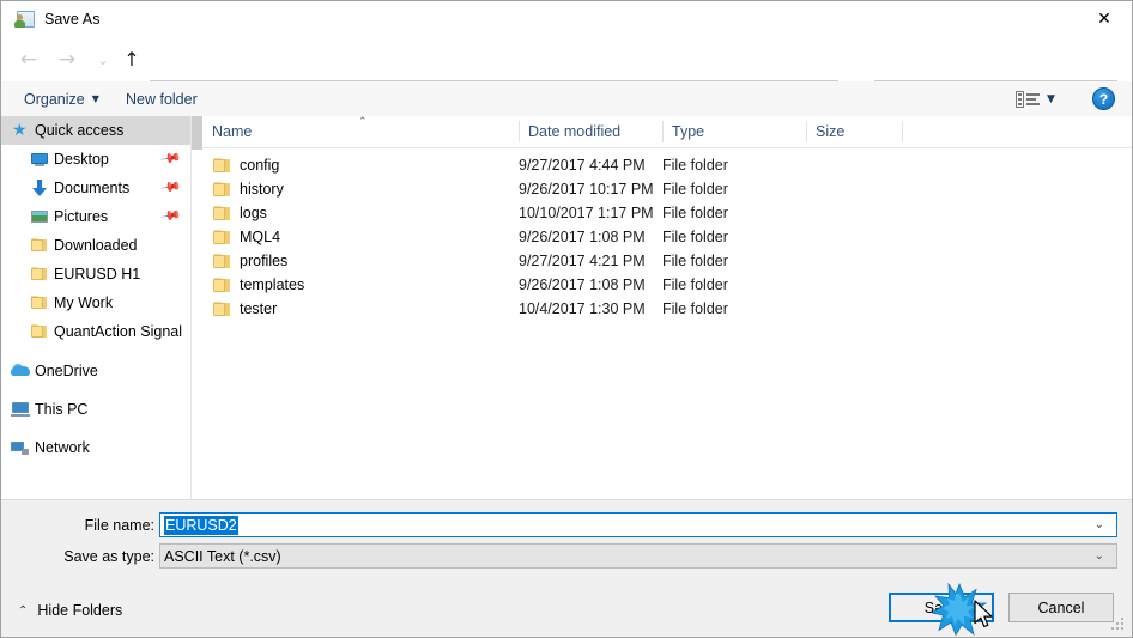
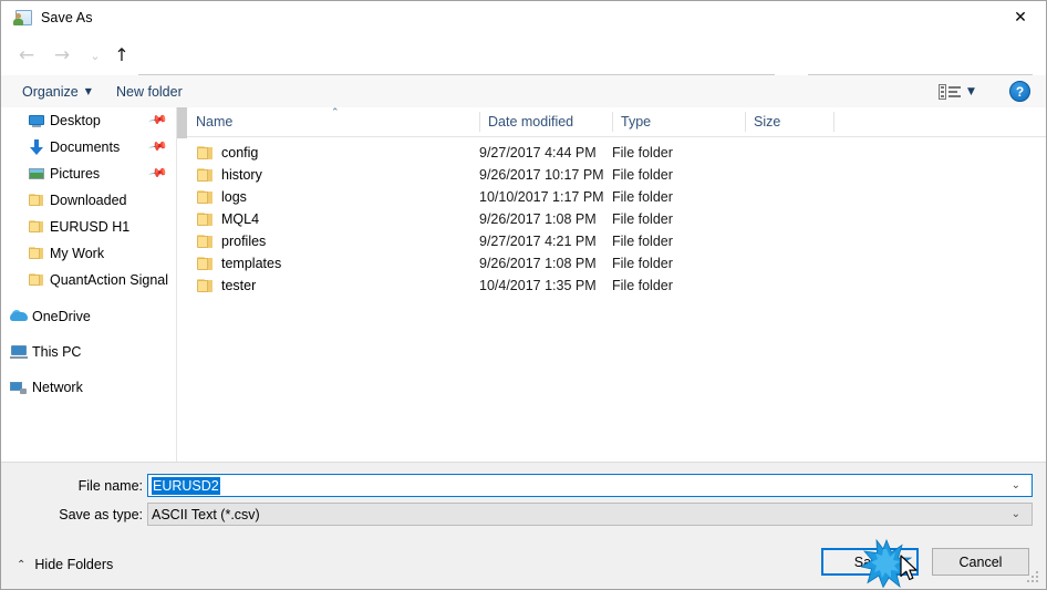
  Save As
  ✕
  ←
  →
  ⌄
  ↑
  Organize
  ▼
  New folder
  ▼
  ?
- ★
- Quick access
  Desktop
  Documents
  Pictures
  Downloaded
  EURUSD H1
  My Work
  QuantAction Signal
  OneDrive
  This PC
  Network
  Name
  ⌃
  Date modified
  Type
  Size
  config
  9/27/2017 4:44 PM
  File folder
  history
  9/26/2017 10:17 PM
  File folder
  logs
  10/10/2017 1:17 PM
  File folder
  MQL4
  9/26/2017 1:08 PM
  File folder
  profiles
  9/27/2017 4:21 PM
  File folder
  templates
  9/26/2017 1:08 PM
  File folder
  tester
- 10/4/2017 1:30 PM
+ 10/4/2017 1:35 PM
  File folder
  File name:
  EURUSD2
  ⌄
  Save as type:
  ASCII Text (*.csv)
  ⌄
  ⌃
  Hide Folders
  Cancel
